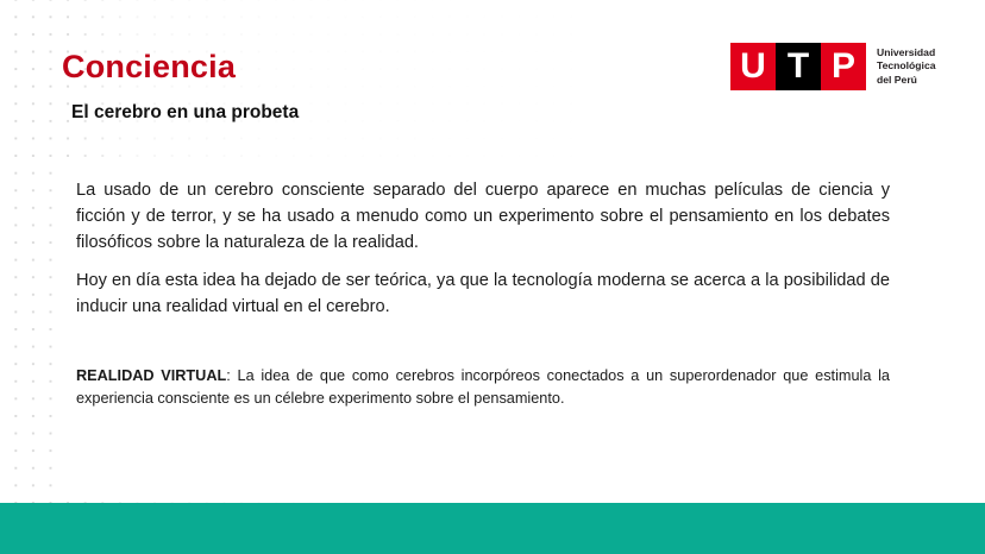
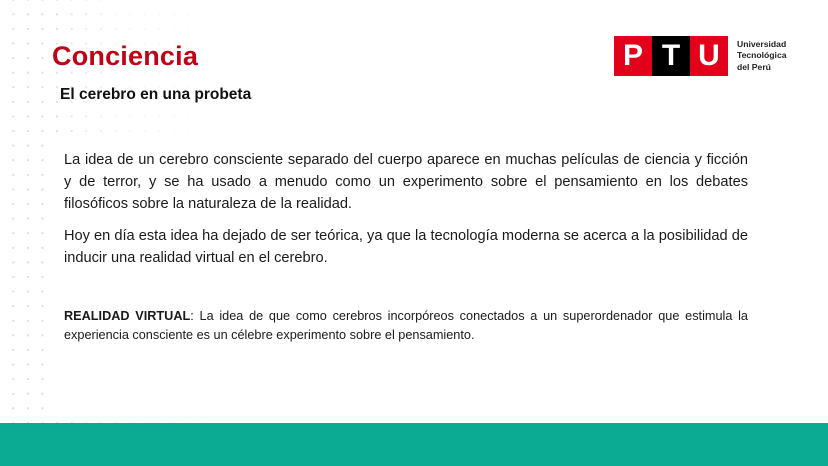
  Conciencia
  El cerebro en una probeta
- U
+ P
  T
- P
+ U
  Universidad
  Tecnológica
  del Perú
- La usado de un cerebro consciente separado del cuerpo aparece en muchas películas de ciencia y ficción y de terror, y se ha usado a menudo como un experimento sobre el pensamiento en los debates filosóficos sobre la naturaleza de la realidad.
+ La idea de un cerebro consciente separado del cuerpo aparece en muchas películas de ciencia y ficción y de terror, y se ha usado a menudo como un experimento sobre el pensamiento en los debates filosóficos sobre la naturaleza de la realidad.
  Hoy en día esta idea ha dejado de ser teórica, ya que la tecnología moderna se acerca a la posibilidad de inducir una realidad virtual en el cerebro.
  REALIDAD VIRTUAL: La idea de que como cerebros incorpóreos conectados a un superordenador que estimula la experiencia consciente es un célebre experimento sobre el pensamiento.
